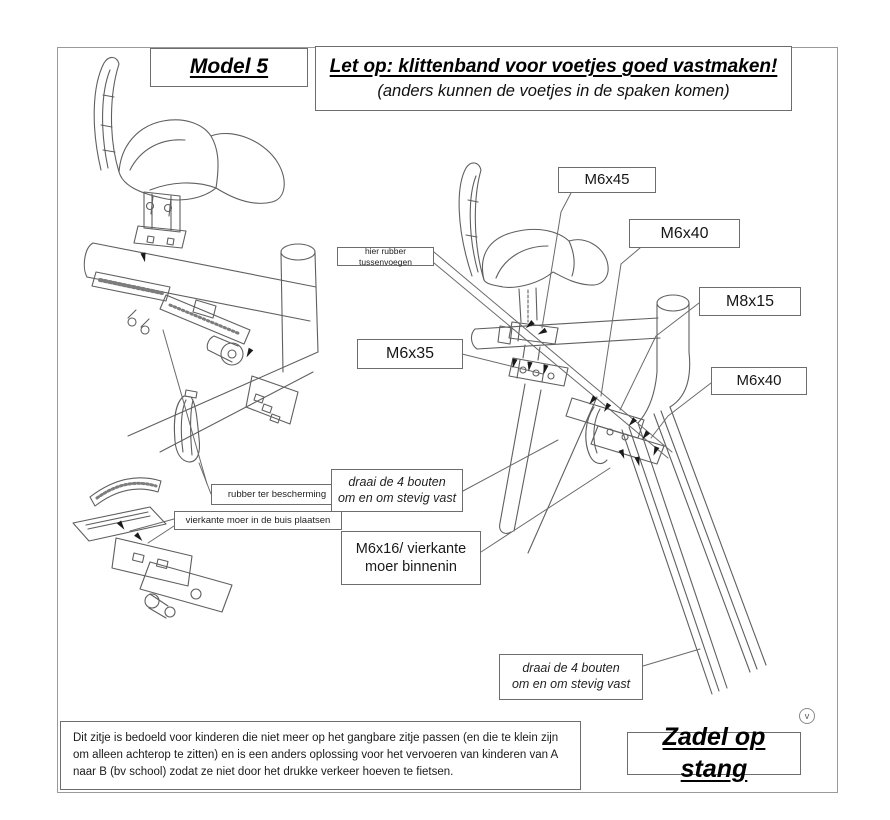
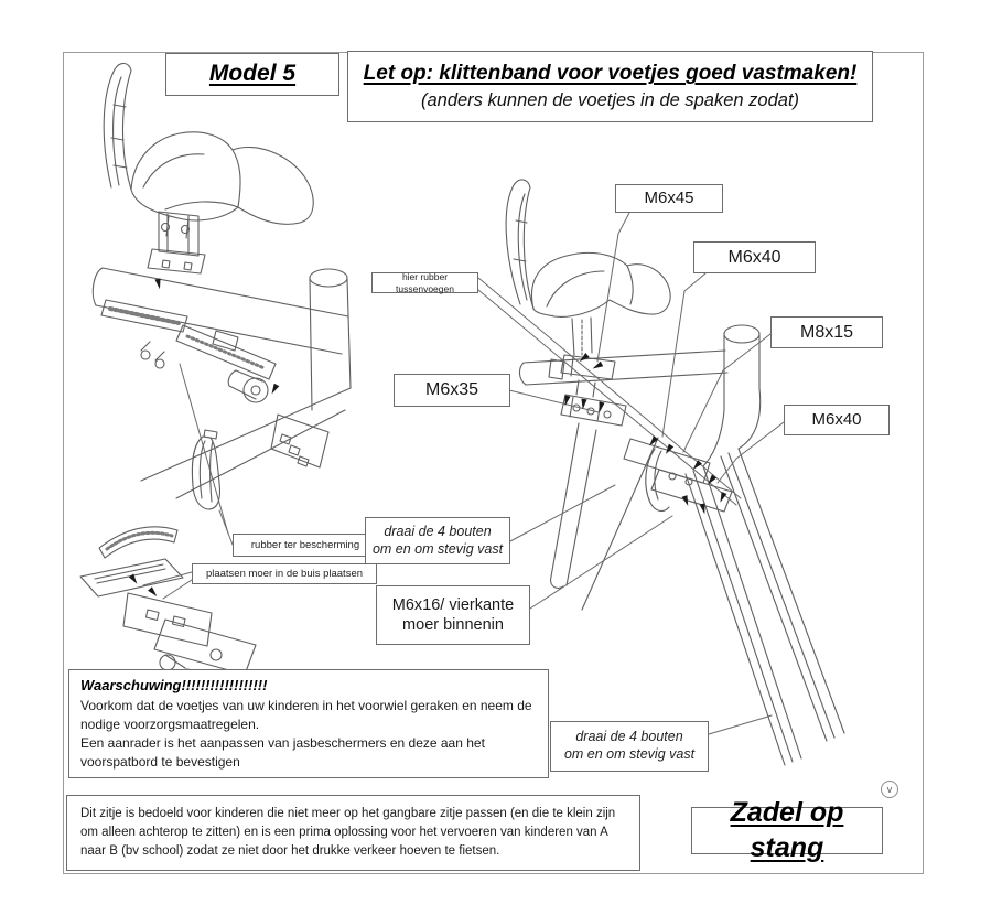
  Model 5
  Let op: klittenband voor voetjes goed vastmaken!
- (anders kunnen de voetjes in de spaken komen)
+ (anders kunnen de voetjes in de spaken zodat)
  M6x45
  M6x40
  M8x15
  M6x40
  M6x35
  hier rubber tussenvoegen
  rubber ter bescherming
- vierkante moer in de buis plaatsen
+ plaatsen moer in de buis plaatsen
  draai de 4 bouten
  om en om stevig vast
  M6x16/ vierkante
  moer binnenin
  draai de 4 bouten
  om en om stevig vast
+ Waarschuwing!!!!!!!!!!!!!!!!!!
+ Voorkom dat de voetjes van uw kinderen in het voorwiel geraken en neem de nodige voorzorgsmaatregelen.
+ Een aanrader is het aanpassen van jasbeschermers en deze aan het voorspatbord te bevestigen
- Dit zitje is bedoeld voor kinderen die niet meer op het gangbare zitje passen (en die te klein zijn om alleen achterop te zitten) en is een anders oplossing voor het vervoeren van kinderen van A naar B (bv school) zodat ze niet door het drukke verkeer hoeven te fietsen.
+ Dit zitje is bedoeld voor kinderen die niet meer op het gangbare zitje passen (en die te klein zijn om alleen achterop te zitten) en is een prima oplossing voor het vervoeren van kinderen van A naar B (bv school) zodat ze niet door het drukke verkeer hoeven te fietsen.
  Zadel op stang
  v
